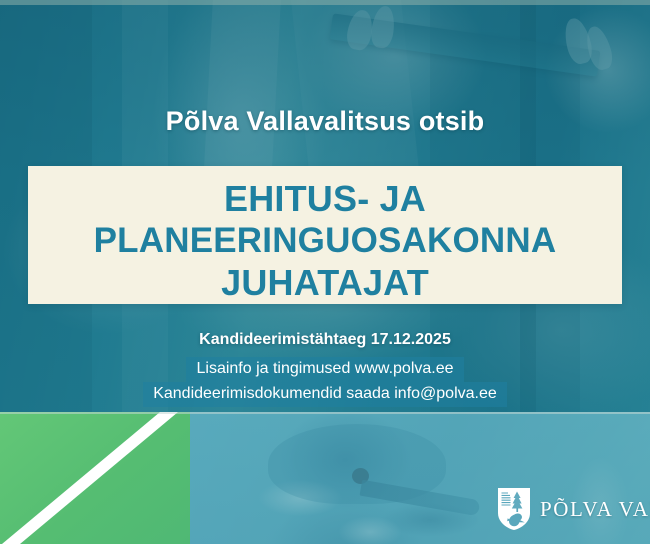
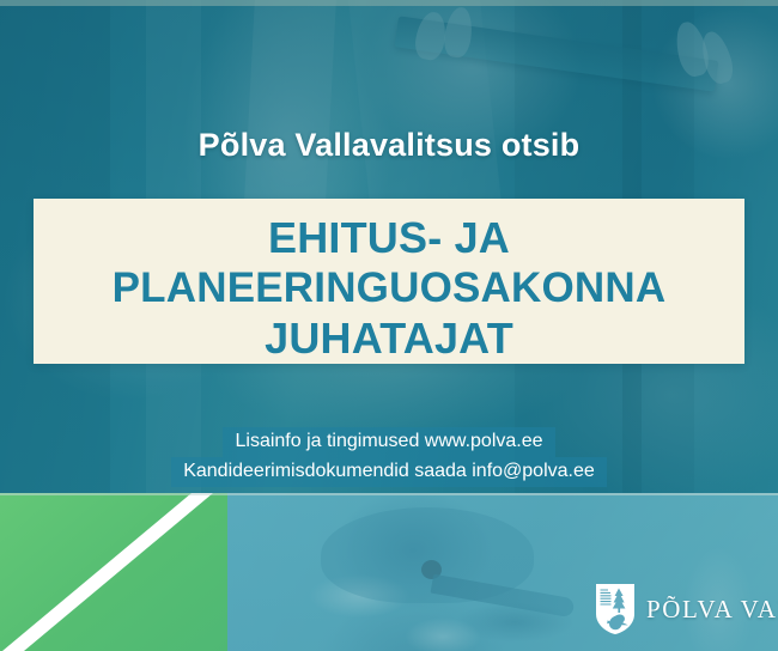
  Põlva Vallavalitsus otsib
  EHITUS- JA
  PLANEERINGUOSAKONNA
  JUHATAJAT
- Kandideerimistähtaeg 17.12.2025
  Lisainfo ja tingimused www.polva.ee
  Kandideerimisdokumendid saada info@polva.ee
  PÕLVA VA
